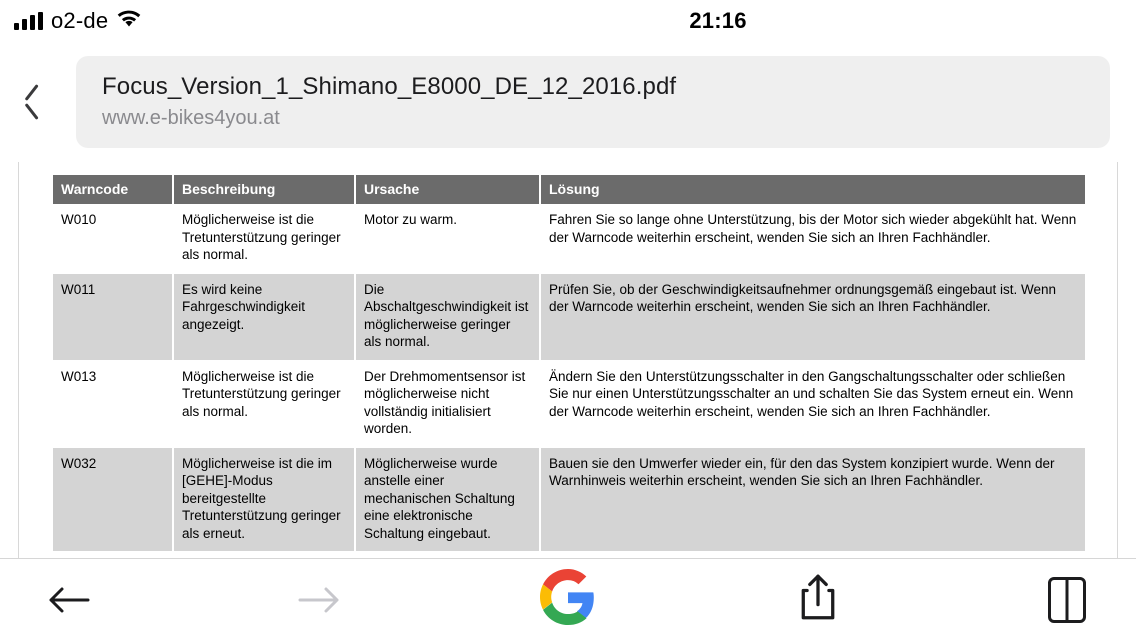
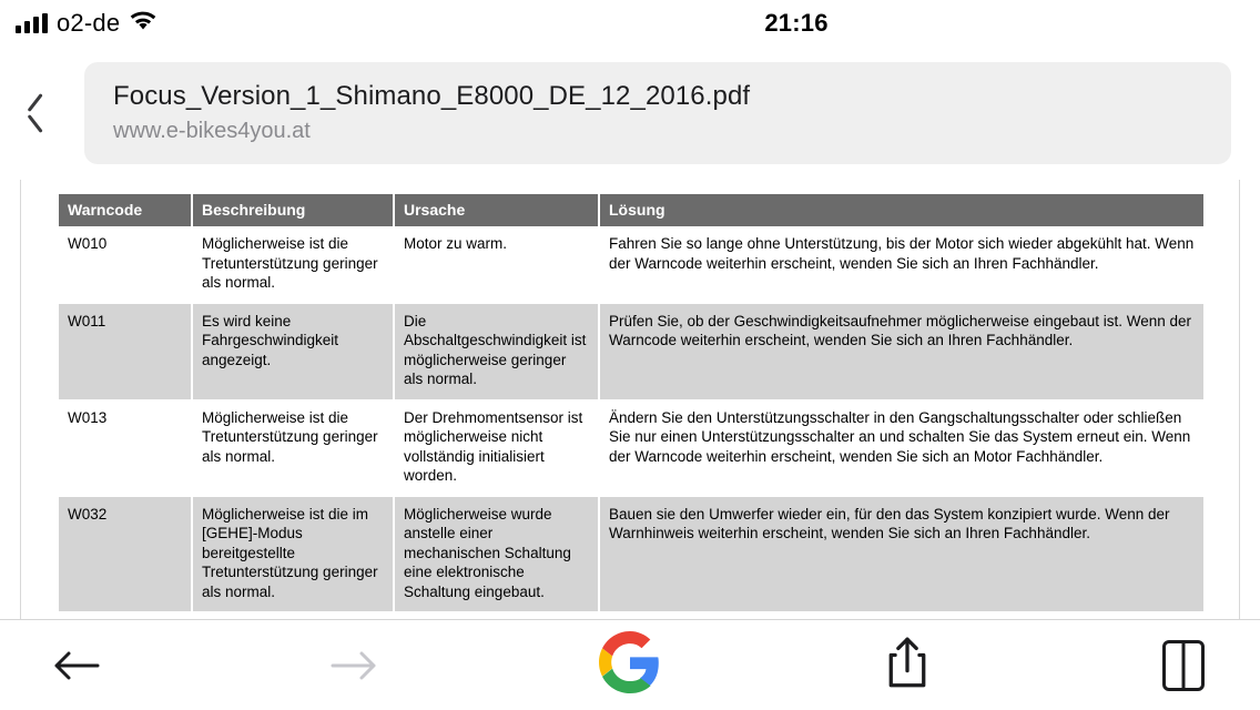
  o2-de
  21:16
  Focus_Version_1_Shimano_E8000_DE_12_2016.pdf
  www.e-bikes4you.at
  Warncode	Beschreibung	Ursache	Lösung
  W010	Möglicherweise ist die Tretunterstützung geringer als normal.	Motor zu warm.	Fahren Sie so lange ohne Unterstützung, bis der Motor sich wieder abgekühlt hat. Wenn der Warncode weiterhin erscheint, wenden Sie sich an Ihren Fachhändler.
- W011	Es wird keine Fahrgeschwindigkeit angezeigt.	Die Abschaltgeschwindigkeit ist möglicherweise geringer als normal.	Prüfen Sie, ob der Geschwindigkeitsaufnehmer ordnungsgemäß eingebaut ist. Wenn der Warncode weiterhin erscheint, wenden Sie sich an Ihren Fachhändler.
+ W011	Es wird keine Fahrgeschwindigkeit angezeigt.	Die Abschaltgeschwindigkeit ist möglicherweise geringer als normal.	Prüfen Sie, ob der Geschwindigkeitsaufnehmer möglicherweise eingebaut ist. Wenn der Warncode weiterhin erscheint, wenden Sie sich an Ihren Fachhändler.
- W013	Möglicherweise ist die Tretunterstützung geringer als normal.	Der Drehmomentsensor ist möglicherweise nicht vollständig initialisiert worden.	Ändern Sie den Unterstützungsschalter in den Gangschaltungsschalter oder schließen Sie nur einen Unterstützungsschalter an und schalten Sie das System erneut ein. Wenn der Warncode weiterhin erscheint, wenden Sie sich an Ihren Fachhändler.
+ W013	Möglicherweise ist die Tretunterstützung geringer als normal.	Der Drehmomentsensor ist möglicherweise nicht vollständig initialisiert worden.	Ändern Sie den Unterstützungsschalter in den Gangschaltungsschalter oder schließen Sie nur einen Unterstützungsschalter an und schalten Sie das System erneut ein. Wenn der Warncode weiterhin erscheint, wenden Sie sich an Motor Fachhändler.
- W032	Möglicherweise ist die im [GEHE]-Modus bereitgestellte Tretunterstützung geringer als erneut.	Möglicherweise wurde anstelle einer mechanischen Schaltung eine elektronische Schaltung eingebaut.	Bauen sie den Umwerfer wieder ein, für den das System konzipiert wurde. Wenn der Warnhinweis weiterhin erscheint, wenden Sie sich an Ihren Fachhändler.
+ W032	Möglicherweise ist die im [GEHE]-Modus bereitgestellte Tretunterstützung geringer als normal.	Möglicherweise wurde anstelle einer mechanischen Schaltung eine elektronische Schaltung eingebaut.	Bauen sie den Umwerfer wieder ein, für den das System konzipiert wurde. Wenn der Warnhinweis weiterhin erscheint, wenden Sie sich an Ihren Fachhändler.
